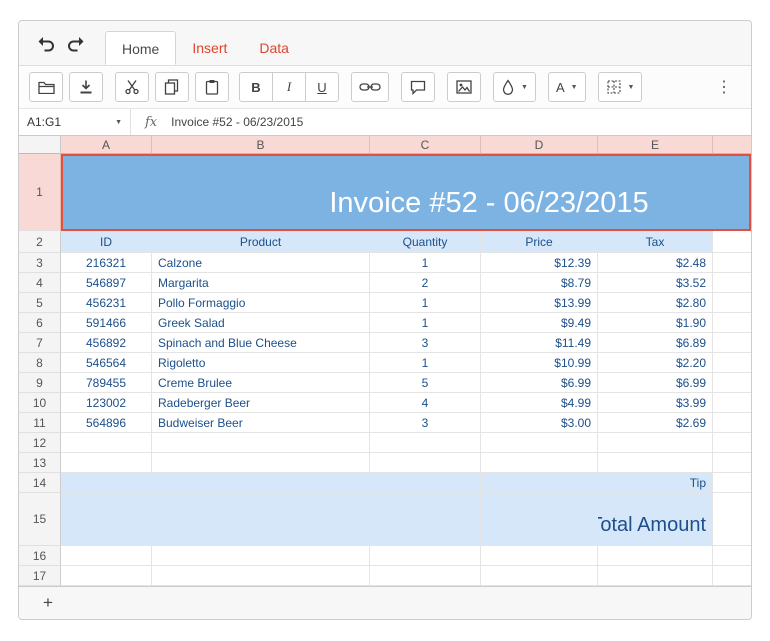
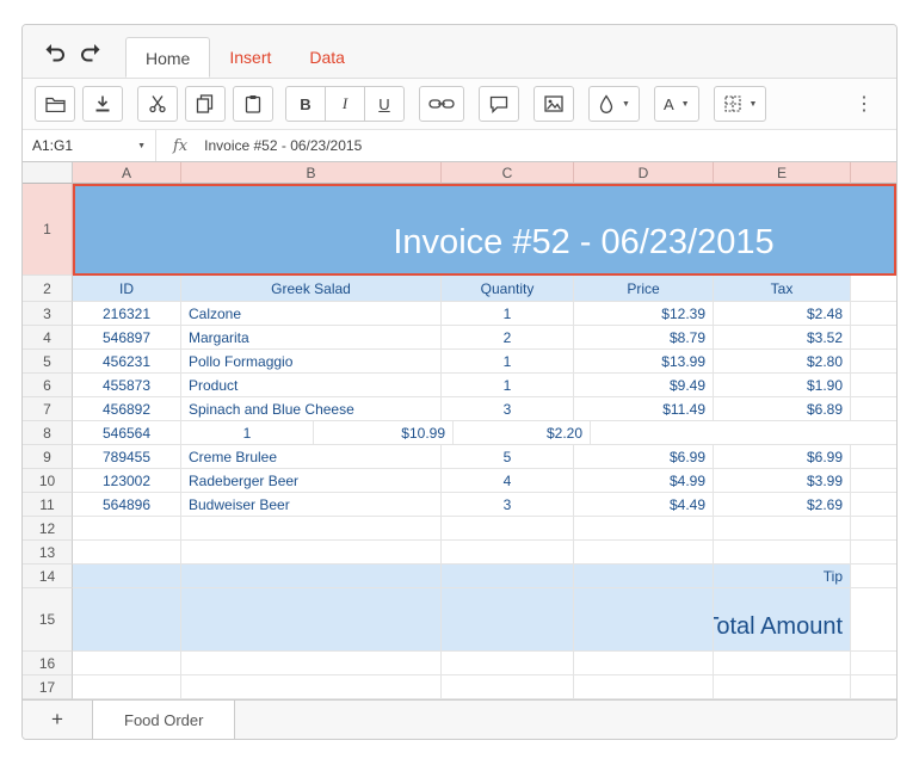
  Home
  Insert
  Data
  B
  I
  U
  A
  ⋮
  A1:G1
  fx
  Invoice #52 - 06/23/2015
  A
  B
  C
  D
  E
  1
  Invoice #52 - 06/23/2015
  2
  ID
- Product
+ Greek Salad
  Quantity
  Price
  Tax
  3
  216321
  Calzone
  1
  $12.39
  $2.48
  4
  546897
  Margarita
  2
  $8.79
  $3.52
  5
  456231
  Pollo Formaggio
  1
  $13.99
  $2.80
  6
- 591466
+ 455873
- Greek Salad
+ Product
  1
  $9.49
  $1.90
  7
  456892
  Spinach and Blue Cheese
  3
  $11.49
  $6.89
  8
  546564
- Rigoletto
  1
  $10.99
  $2.20
  9
  789455
  Creme Brulee
  5
  $6.99
  $6.99
  10
  123002
  Radeberger Beer
  4
  $4.99
  $3.99
  11
  564896
  Budweiser Beer
  3
- $3.00
+ $4.49
  $2.69
  12
  13
  14
  Tip
  15
  otal Amount
  16
  17
  +
+ Food Order
